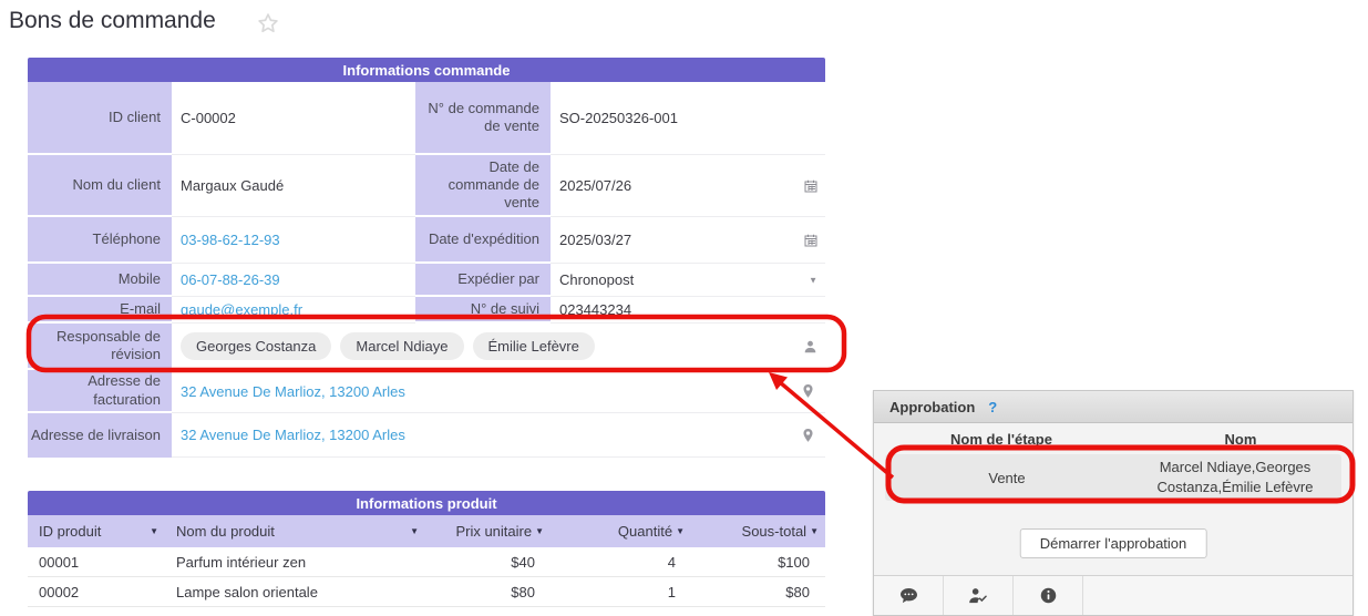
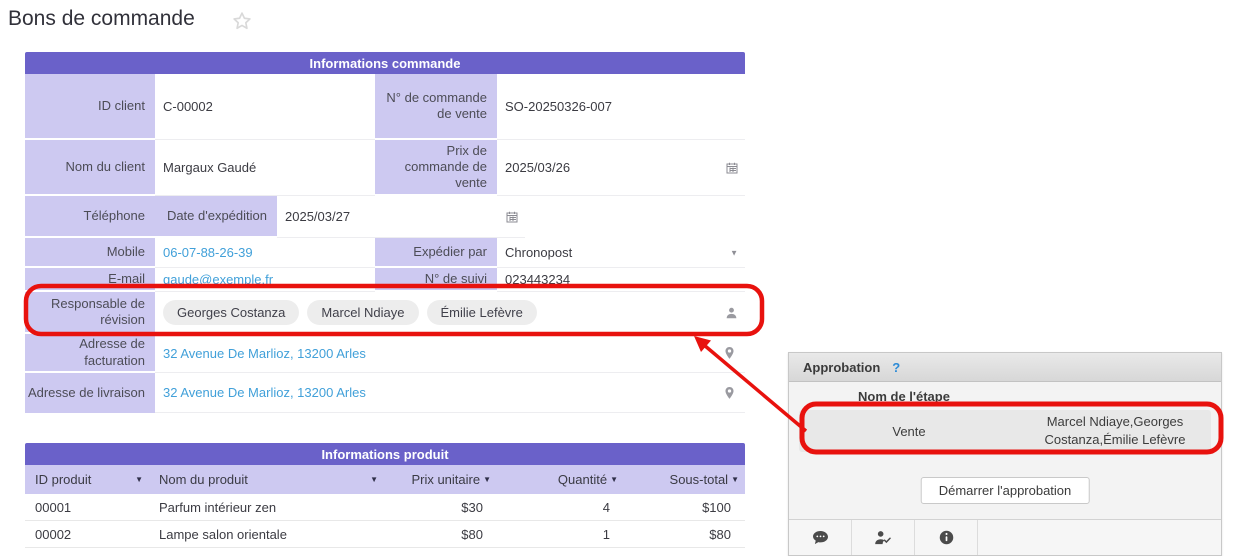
  Bons de commande
  Informations commande
  ID client
  C-00002
  N° de commande de vente
- SO-20250326-001
+ SO-20250326-007
  Nom du client
  Margaux Gaudé
- Date de commande de vente
+ Prix de commande de vente
- 2025/07/26
+ 2025/03/26
  Téléphone
- 03-98-62-12-93
  Date d'expédition
  2025/03/27
  Mobile
  06-07-88-26-39
  Expédier par
  Chronopost
  ▼
  E-mail
  gaude@exemple.fr
  N° de suivi
  023443234
  Responsable de révision
  Georges Costanza
  Marcel Ndiaye
  Émilie Lefèvre
  Adresse de facturation
  32 Avenue De Marlioz, 13200 Arles
  Adresse de livraison
  32 Avenue De Marlioz, 13200 Arles
  Informations produit
  ID produit
  ▼
  Nom du produit
  ▼
  Prix unitaire
  ▼
  Quantité
  ▼
  Sous-total
  ▼
  00001
  Parfum intérieur zen
- $40
+ $30
  4
  $100
  00002
  Lampe salon orientale
  $80
  1
  $80
  Approbation
  ?
  Nom de l'étape
- Nom
  Vente
  Marcel Ndiaye,Georges Costanza,Émilie Lefèvre
  Démarrer l'approbation
